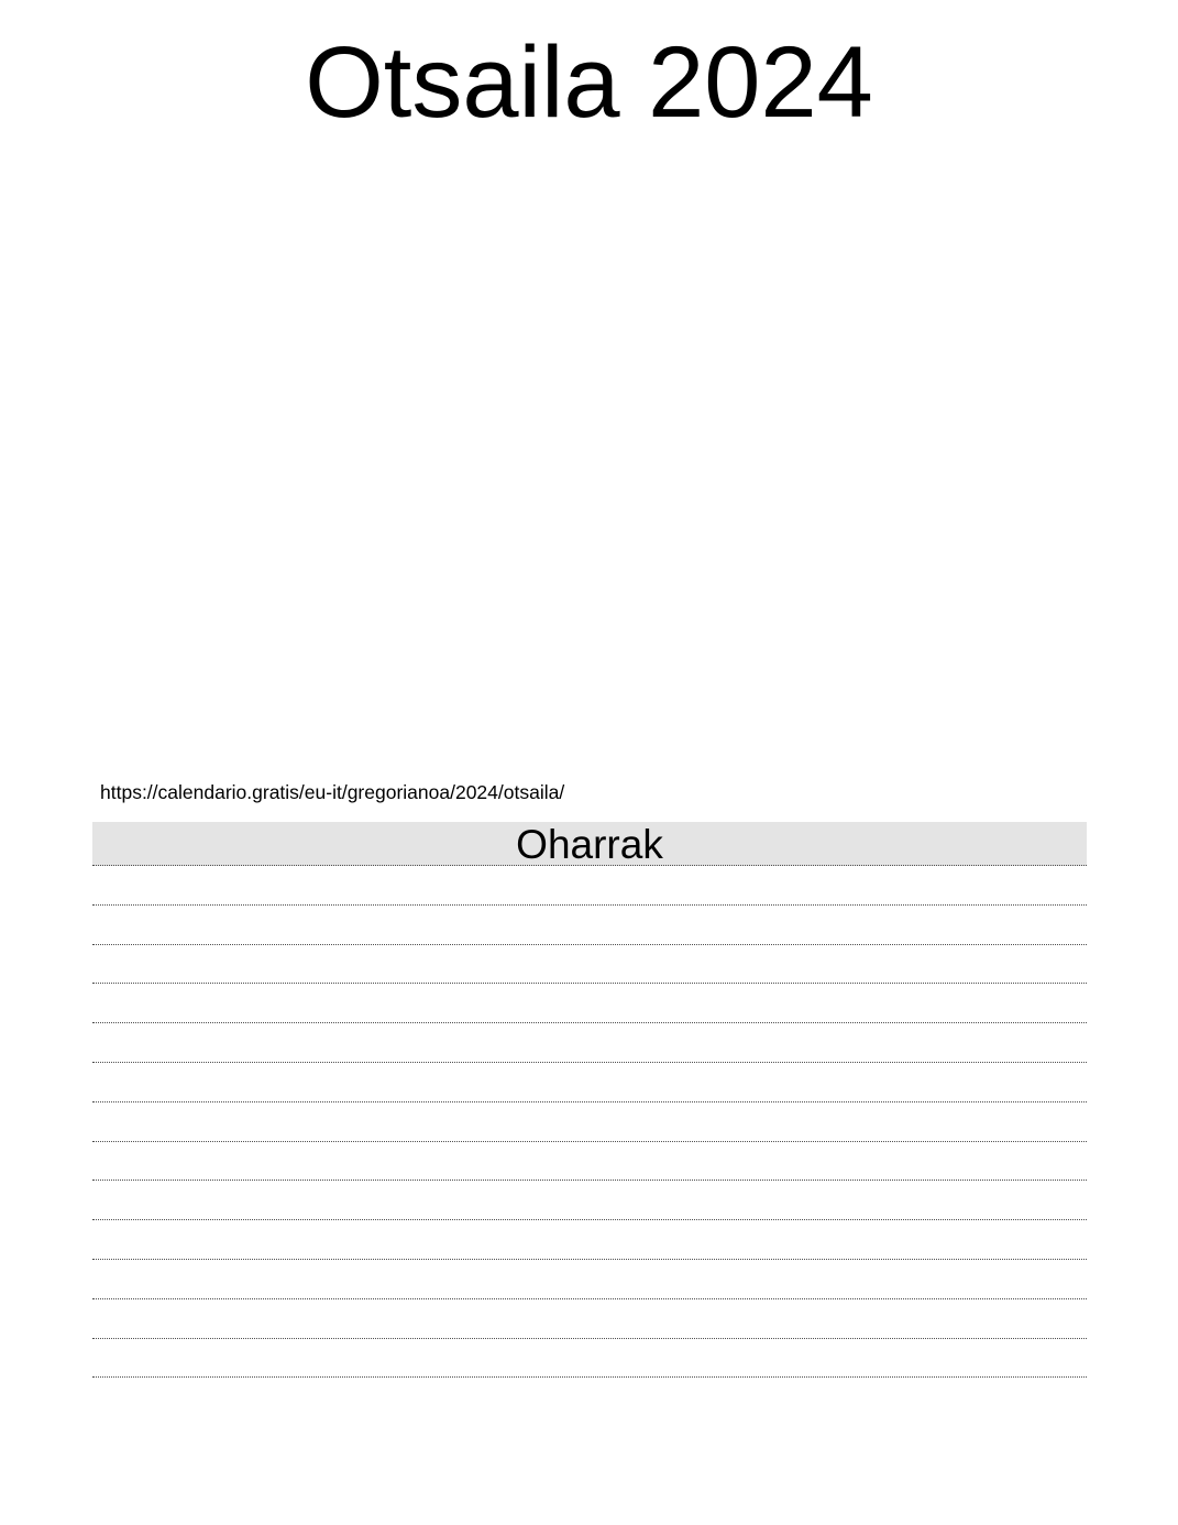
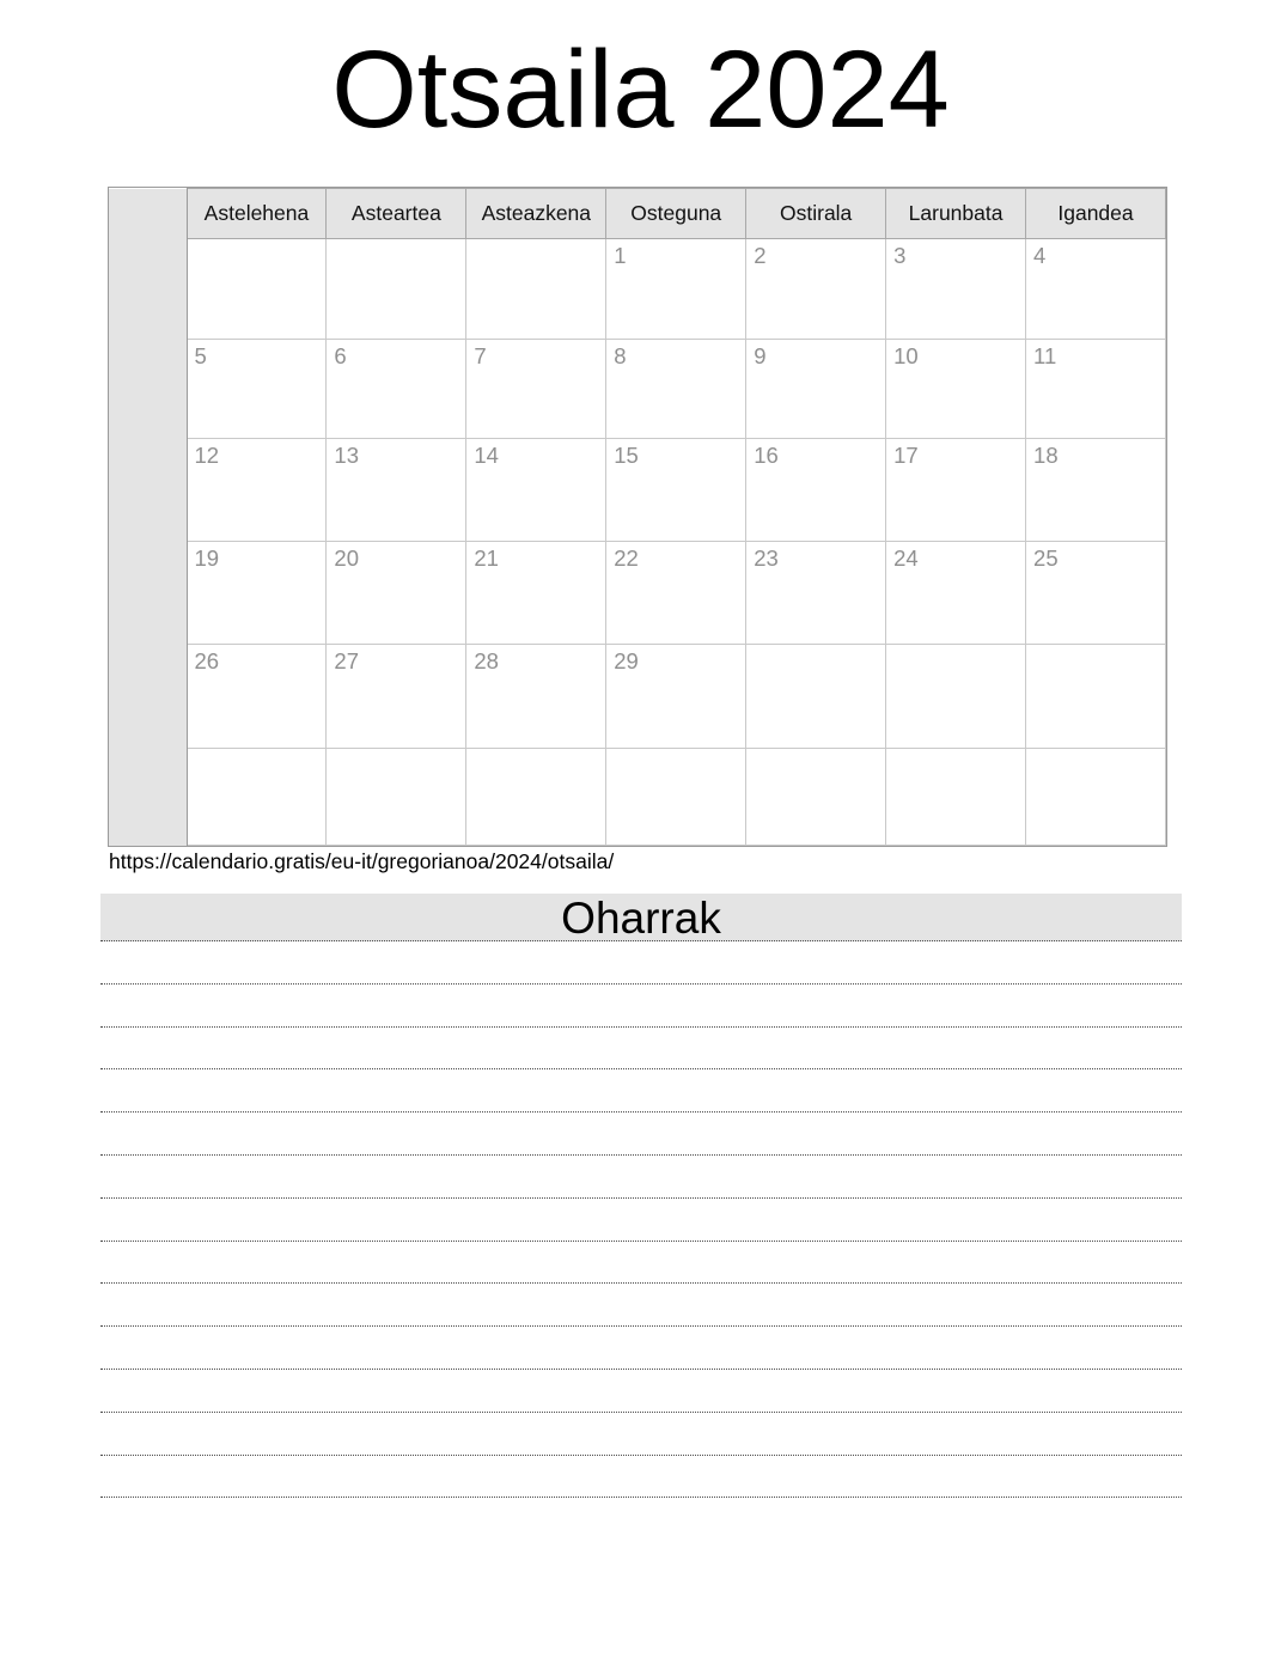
  Otsaila 2024
+ 	Astelehena	Asteartea	Asteazkena	Osteguna	Ostirala	Larunbata	Igandea
+ 			1	2	3	4
+ 5	6	7	8	9	10	11
+ 12	13	14	15	16	17	18
+ 19	20	21	22	23	24	25
+ 26	27	28	29
  https://calendario.gratis/eu-it/gregorianoa/2024/otsaila/
  Oharrak
